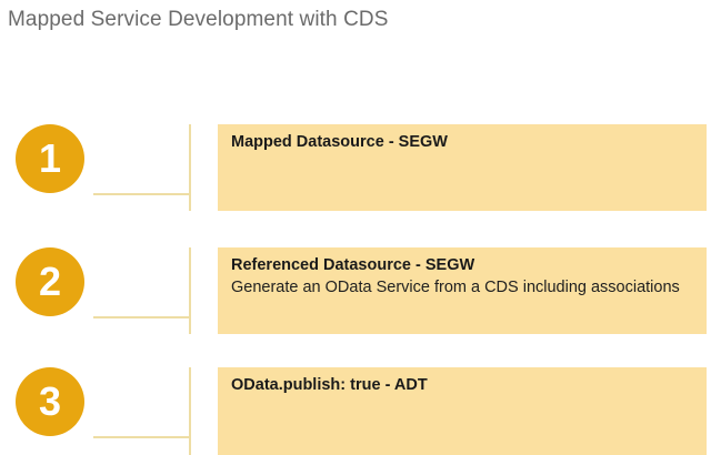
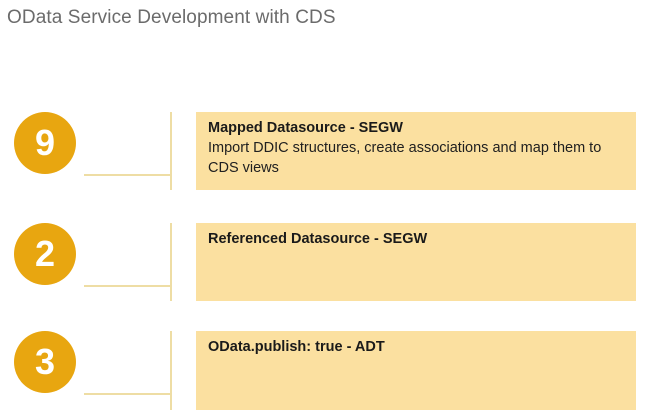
- Mapped Service Development with CDS
+ OData Service Development with CDS
- 1
+ 9
  Mapped Datasource - SEGW
+ Import DDIC structures, create associations and map them to CDS views
  2
  Referenced Datasource - SEGW
- Generate an OData Service from a CDS including associations
  3
  OData.publish: true - ADT
